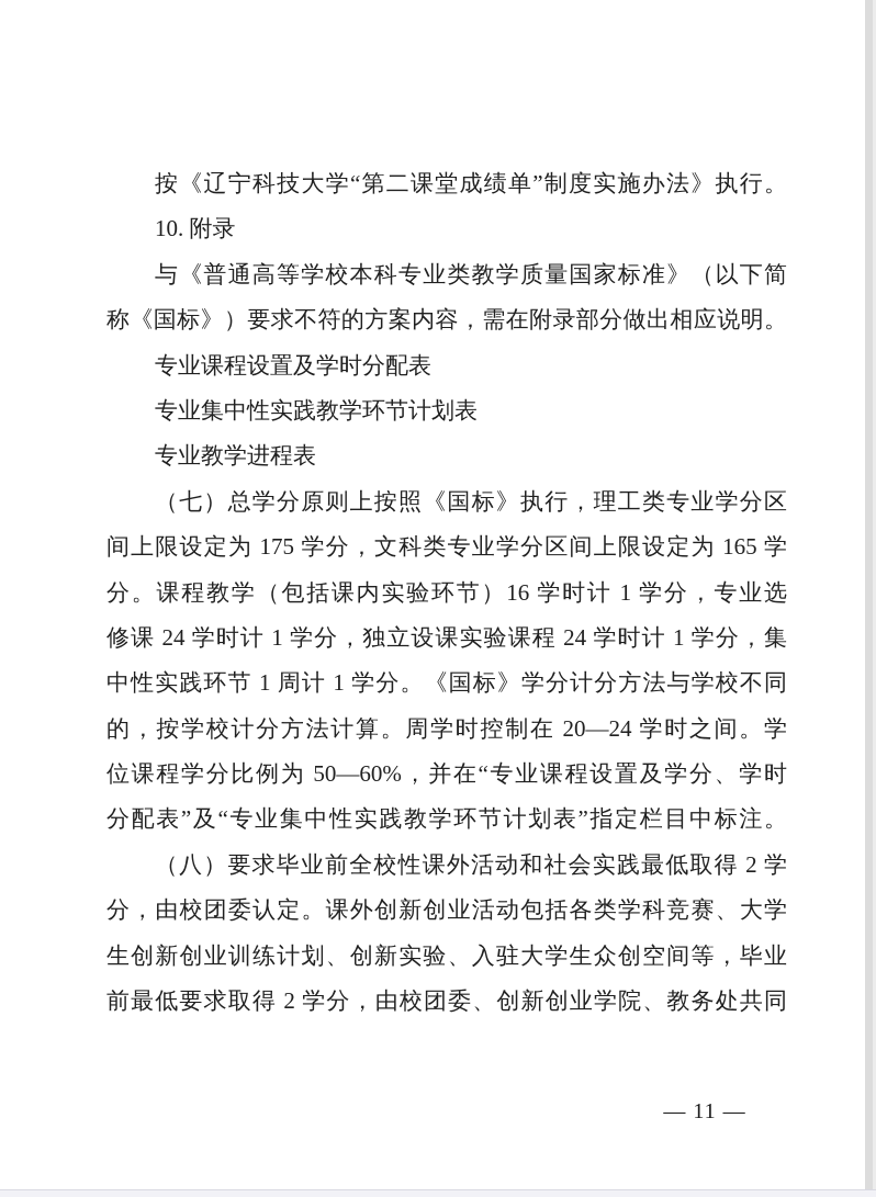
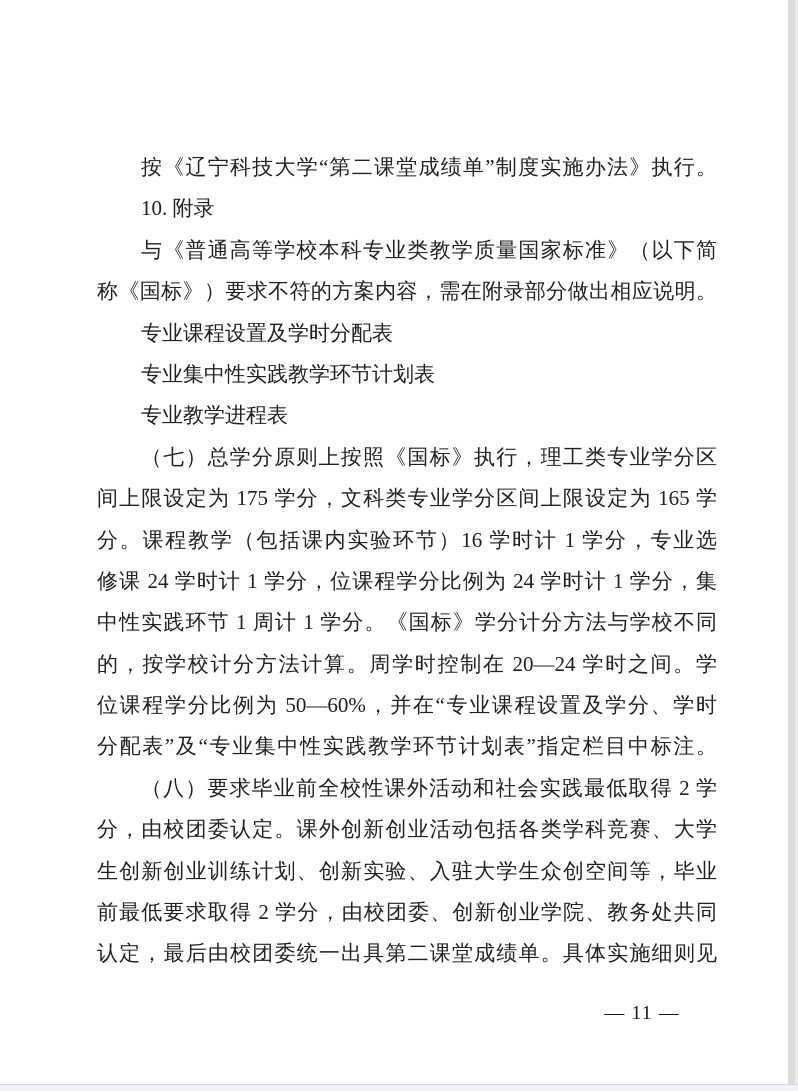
  按《辽宁科技大学“第二课堂成绩单”制度实施办法》执行。
  10. 附录
  与《普通高等学校本科专业类教学质量国家标准》（以下简
  称《国标》）要求不符的方案内容，需在附录部分做出相应说明。
  专业课程设置及学时分配表
  专业集中性实践教学环节计划表
  专业教学进程表
  （七）总学分原则上按照《国标》执行，理工类专业学分区
  间上限设定为 175 学分，文科类专业学分区间上限设定为 165 学
  分。课程教学（包括课内实验环节）16 学时计 1 学分，专业选
- 修课 24 学时计 1 学分，独立设课实验课程 24 学时计 1 学分，集
+ 修课 24 学时计 1 学分，位课程学分比例为 24 学时计 1 学分，集
  中性实践环节 1 周计 1 学分。《国标》学分计分方法与学校不同
  的，按学校计分方法计算。周学时控制在 20—24 学时之间。学
  位课程学分比例为 50—60%，并在“专业课程设置及学分、学时
  分配表”及“专业集中性实践教学环节计划表”指定栏目中标注。
  （八）要求毕业前全校性课外活动和社会实践最低取得 2 学
  分，由校团委认定。课外创新创业活动包括各类学科竞赛、大学
  生创新创业训练计划、创新实验、入驻大学生众创空间等，毕业
  前最低要求取得 2 学分，由校团委、创新创业学院、教务处共同
+ 认定，最后由校团委统一出具第二课堂成绩单。具体实施细则见
  — 11 —
